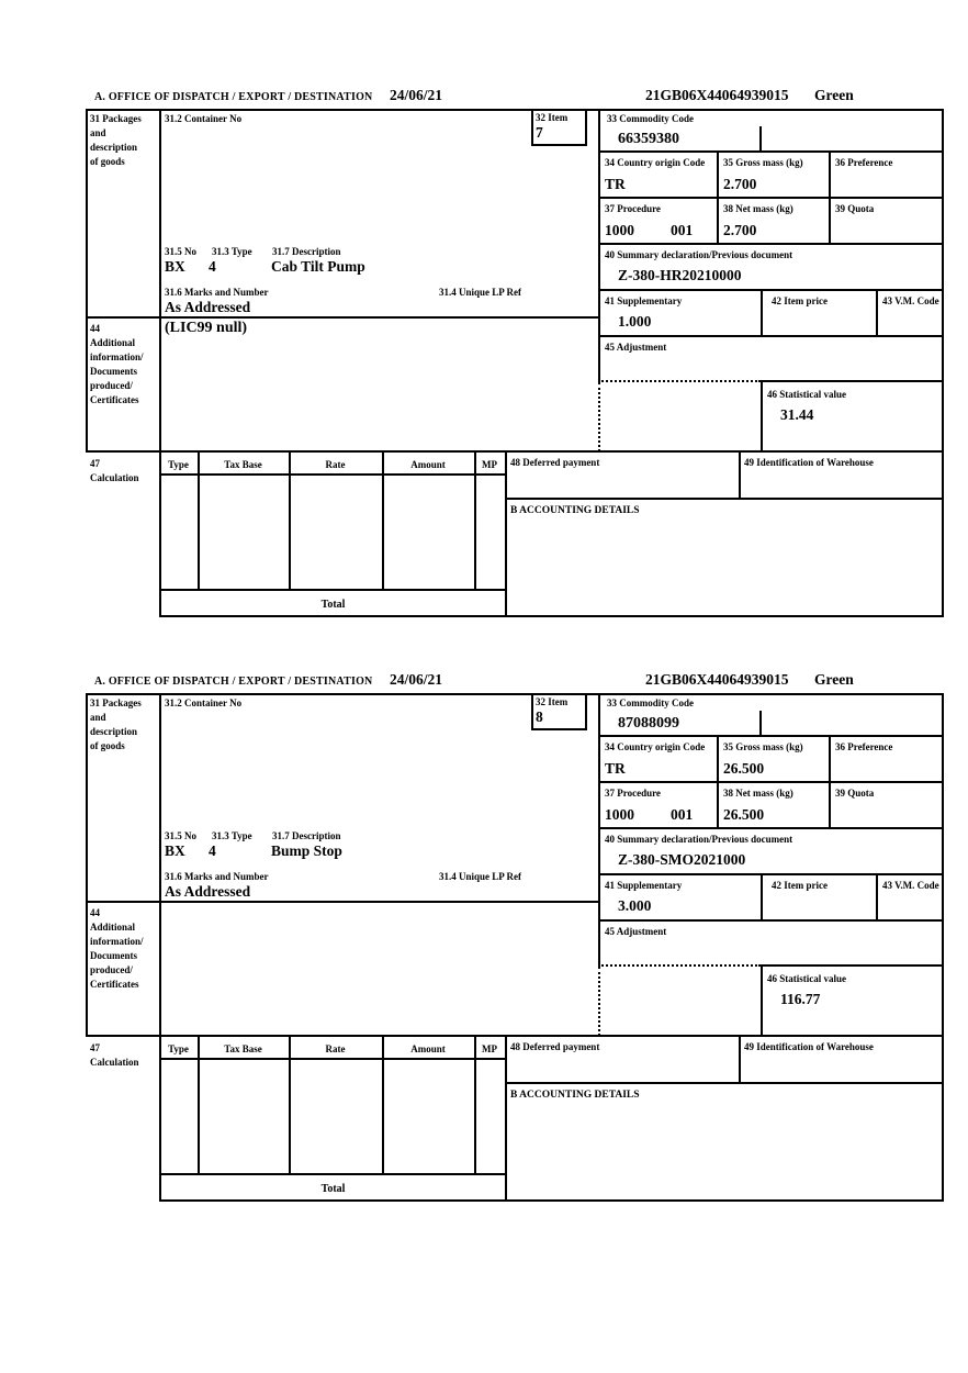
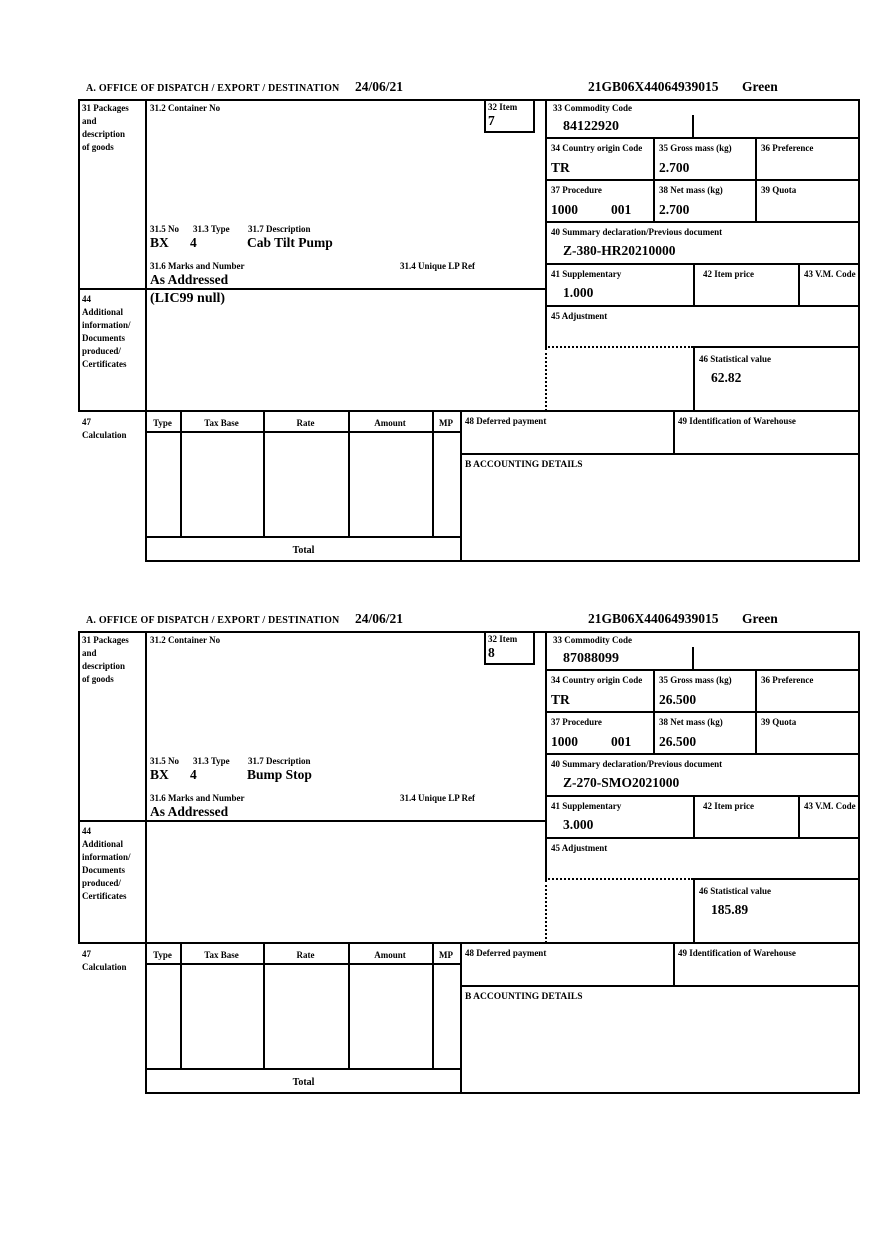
  A. OFFICE OF DISPATCH / EXPORT / DESTINATION
  24/06/21
  21GB06X44064939015
  Green
  31 Packages
  and
  description
  of goods
  31.2 Container No
  32 Item
  7
  33 Commodity Code
- 66359380
+ 84122920
  34 Country origin Code
  TR
  35 Gross mass (kg)
  2.700
  36 Preference
  37 Procedure
  1000
  001
  38 Net mass (kg)
  2.700
  39 Quota
  40 Summary declaration/Previous document
  Z-380-HR20210000
  41 Supplementary
  1.000
  42 Item price
  43 V.M. Code
  45 Adjustment
  46 Statistical value
- 31.44
+ 62.82
  31.5 No
  31.3 Type
  31.7 Description
  BX
  4
  Cab Tilt Pump
  31.6 Marks and Number
  As Addressed
  31.4 Unique LP Ref
  44
  Additional
  information/
  Documents
  produced/
  Certificates
  (LIC99 null)
  47
  Calculation
  Type
  Tax Base
  Rate
  Amount
  MP
  48 Deferred payment
  49 Identification of Warehouse
  B ACCOUNTING DETAILS
  Total
  A. OFFICE OF DISPATCH / EXPORT / DESTINATION
  24/06/21
  21GB06X44064939015
  Green
  31 Packages
  and
  description
  of goods
  31.2 Container No
  32 Item
  8
  33 Commodity Code
  87088099
  34 Country origin Code
  TR
  35 Gross mass (kg)
  26.500
  36 Preference
  37 Procedure
  1000
  001
  38 Net mass (kg)
  26.500
  39 Quota
  40 Summary declaration/Previous document
- Z-380-SMO2021000
+ Z-270-SMO2021000
  41 Supplementary
  3.000
  42 Item price
  43 V.M. Code
  45 Adjustment
  46 Statistical value
- 116.77
+ 185.89
  31.5 No
  31.3 Type
  31.7 Description
  BX
  4
  Bump Stop
  31.6 Marks and Number
  As Addressed
  31.4 Unique LP Ref
  44
  Additional
  information/
  Documents
  produced/
  Certificates
  47
  Calculation
  Type
  Tax Base
  Rate
  Amount
  MP
  48 Deferred payment
  49 Identification of Warehouse
  B ACCOUNTING DETAILS
  Total
